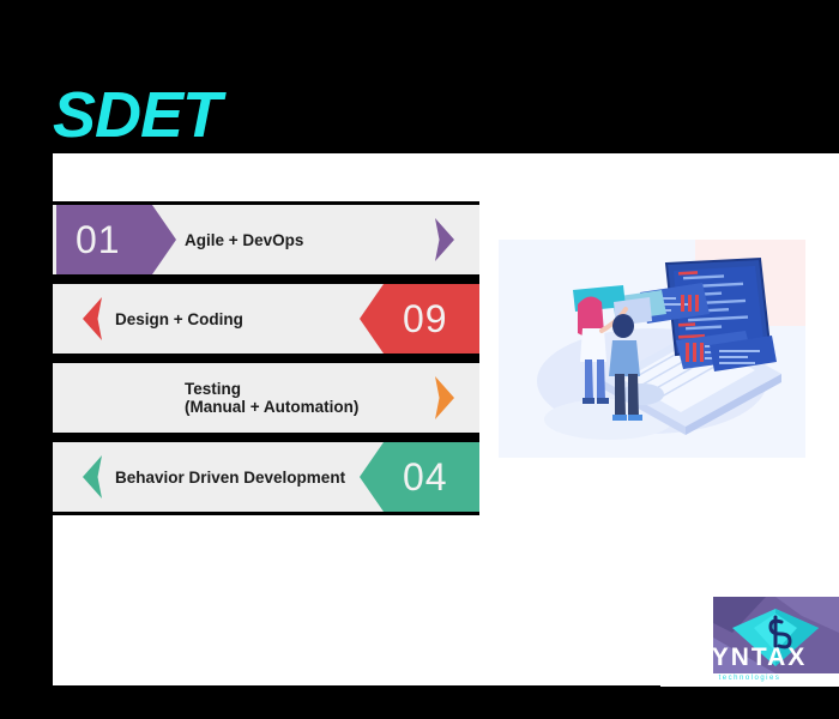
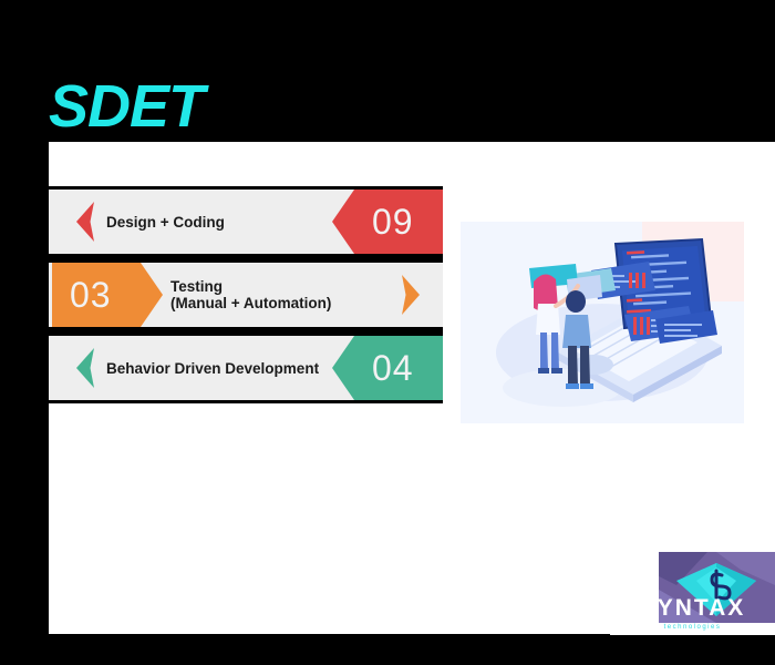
  SDET
- 01
- Agile + DevOps
  Design + Coding
  09
+ 03
  Testing
  (Manual + Automation)
  Behavior Driven Development
  04
  SYNTAX
